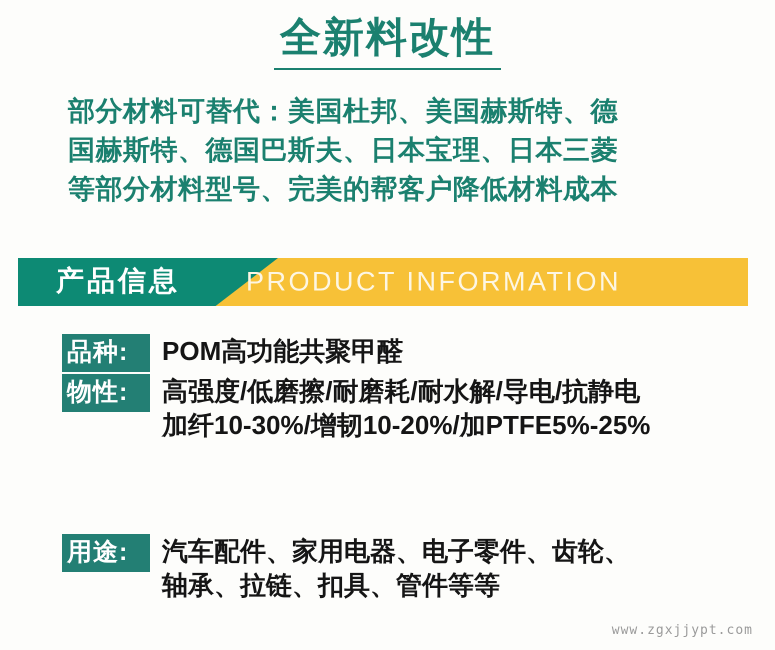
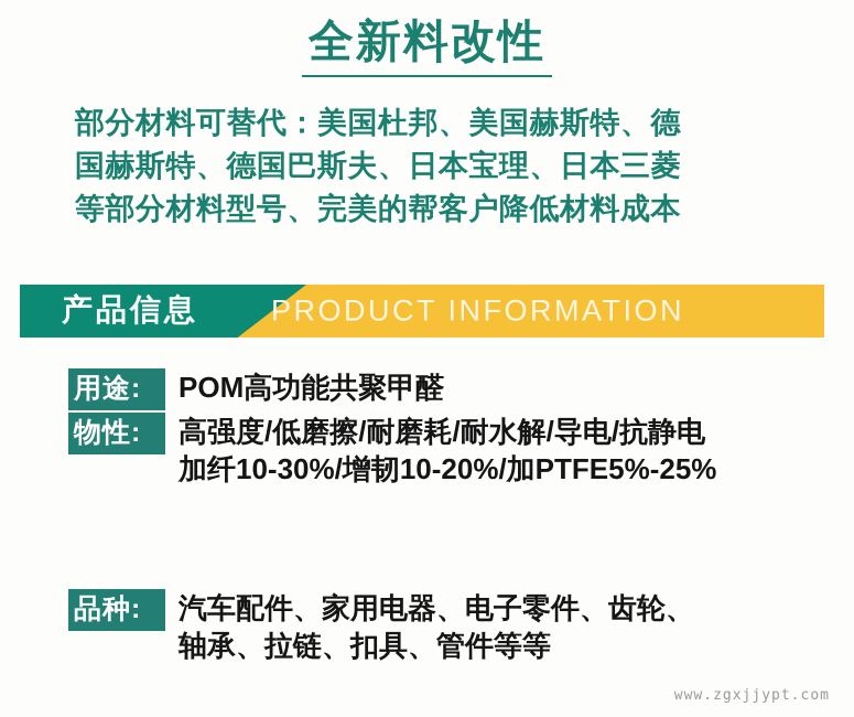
  全新料改性
  部分材料可替代：美国杜邦、美国赫斯特、德
  国赫斯特、德国巴斯夫、日本宝理、日本三菱
  等部分材料型号、完美的帮客户降低材料成本
  产品信息
  PRODUCT INFORMATION
- 品种:
+ 用途:
  POM高功能共聚甲醛
  物性:
  高强度/低磨擦/耐磨耗/耐水解/导电/抗静电
  加纤10-30%/增韧10-20%/加PTFE5%-25%
- 用途:
+ 品种:
  汽车配件、家用电器、电子零件、齿轮、
  轴承、拉链、扣具、管件等等
  www.zgxjjypt.com
